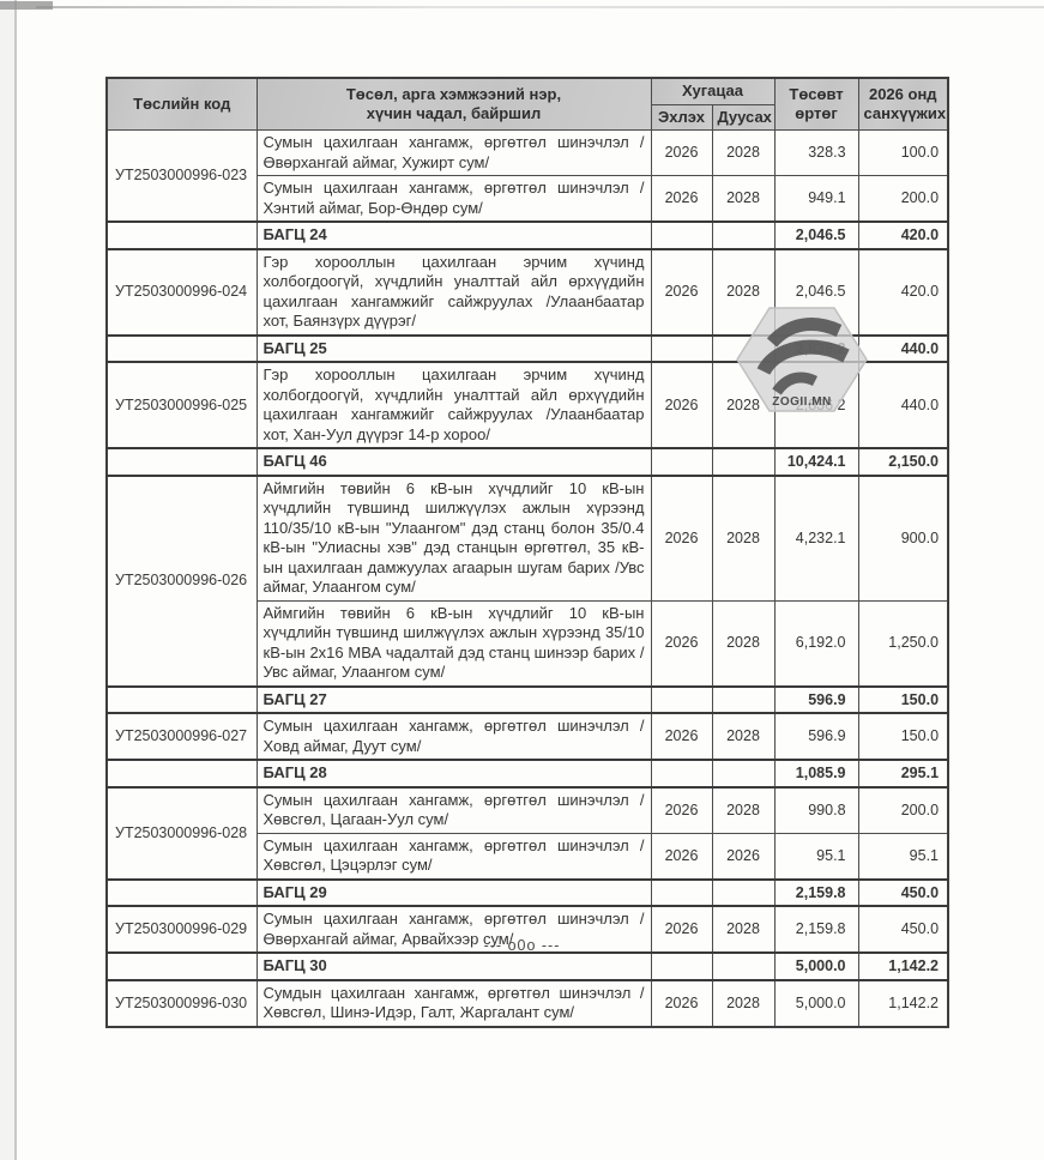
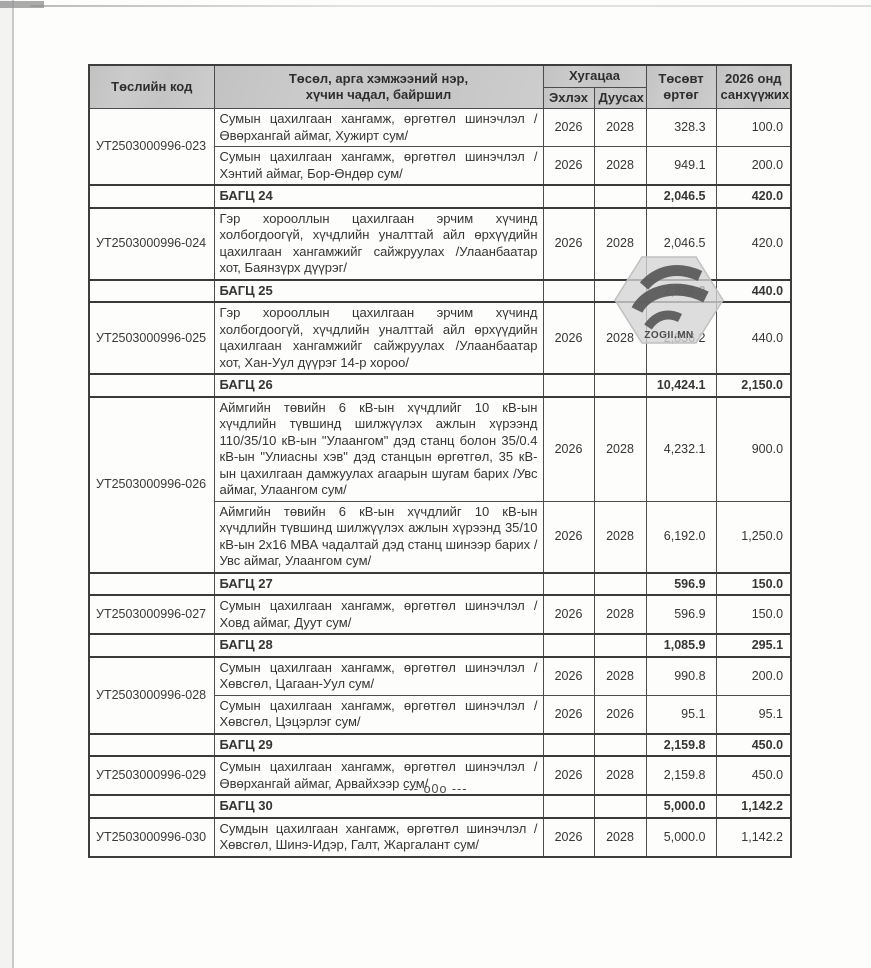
  Төслийн код	Төсөл, арга хэмжээний нэр, хүчин чадал, байршил	Хугацаа	Төсөвт өртөг	2026 онд санхүүжих
  Эхлэх	Дуусах
  УТ2503000996-023	Сумын цахилгаан хангамж, өргөтгөл шинэчлэл /Өвөрхангай аймаг, Хужирт сум/	2026	2028	328.3	100.0
  Сумын цахилгаан хангамж, өргөтгөл шинэчлэл /Хэнтий аймаг, Бор-Өндөр сум/	2026	2028	949.1	200.0
  	БАГЦ 24			2,046.5	420.0
  УТ2503000996-024	Гэр хорооллын цахилгаан эрчим хүчинд холбогдоогүй, хүчдлийн уналттай айл өрхүүдийн цахилгаан хангамжийг сайжруулах /Улаанбаатар хот, Баянзүрх дүүрэг/	2026	2028	2,046.5	420.0
  УТ2503000996-025	Гэр хорооллын цахилгаан эрчим хүчинд холбогдоогүй, хүчдлийн уналттай айл өрхүүдийн цахилгаан хангамжийг сайжруулах /Улаанбаатар хот, Хан-Уул дүүрэг 14-р хороо/	2026	2028	2,836.2	440.0
- 	БАГЦ 46			10,424.1	2,150.0
+ 	БАГЦ 26			10,424.1	2,150.0
  УТ2503000996-026	Аймгийн төвийн 6 кВ-ын хүчдлийг 10 кВ-ын хүчдлийн түвшинд шилжүүлэх ажлын хүрээнд 110/35/10 кВ-ын "Улаангом" дэд станц болон 35/0.4 кВ-ын "Улиасны хэв" дэд станцын өргөтгөл, 35 кВ-ын цахилгаан дамжуулах агаарын шугам барих /Увс аймаг, Улаангом сум/	2026	2028	4,232.1	900.0
  Аймгийн төвийн 6 кВ-ын хүчдлийг 10 кВ-ын хүчдлийн түвшинд шилжүүлэх ажлын хүрээнд 35/10 кВ-ын 2х16 МВА чадалтай дэд станц шинээр барих /Увс аймаг, Улаангом сум/	2026	2028	6,192.0	1,250.0
  	БАГЦ 27			596.9	150.0
  УТ2503000996-027	Сумын цахилгаан хангамж, өргөтгөл шинэчлэл /Ховд аймаг, Дуут сум/	2026	2028	596.9	150.0
  	БАГЦ 28			1,085.9	295.1
  УТ2503000996-028	Сумын цахилгаан хангамж, өргөтгөл шинэчлэл /Хөвсгөл, Цагаан-Уул сум/	2026	2028	990.8	200.0
  Сумын цахилгаан хангамж, өргөтгөл шинэчлэл /Хөвсгөл, Цэцэрлэг сум/	2026	2026	95.1	95.1
  	БАГЦ 29			2,159.8	450.0
  УТ2503000996-029	Сумын цахилгаан хангамж, өргөтгөл шинэчлэл /Өвөрхангай аймаг, Арвайхээр сум/	2026	2028	2,159.8	450.0
  	БАГЦ 30			5,000.0	1,142.2
  УТ2503000996-030	Сумдын цахилгаан хангамж, өргөтгөл шинэчлэл /Хөвсгөл, Шинэ-Идэр, Галт, Жаргалант сум/	2026	2028	5,000.0	1,142.2
  ZOGII.MN
  --- о0о ---
